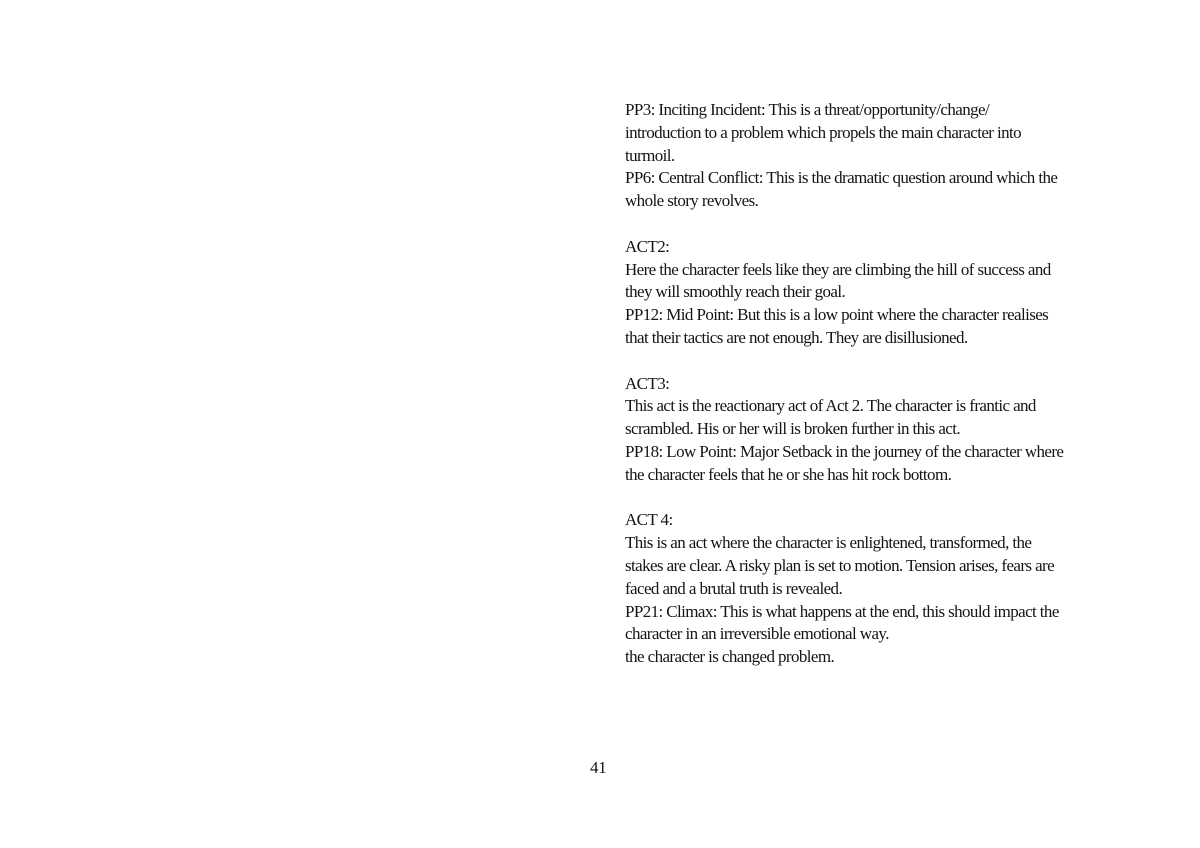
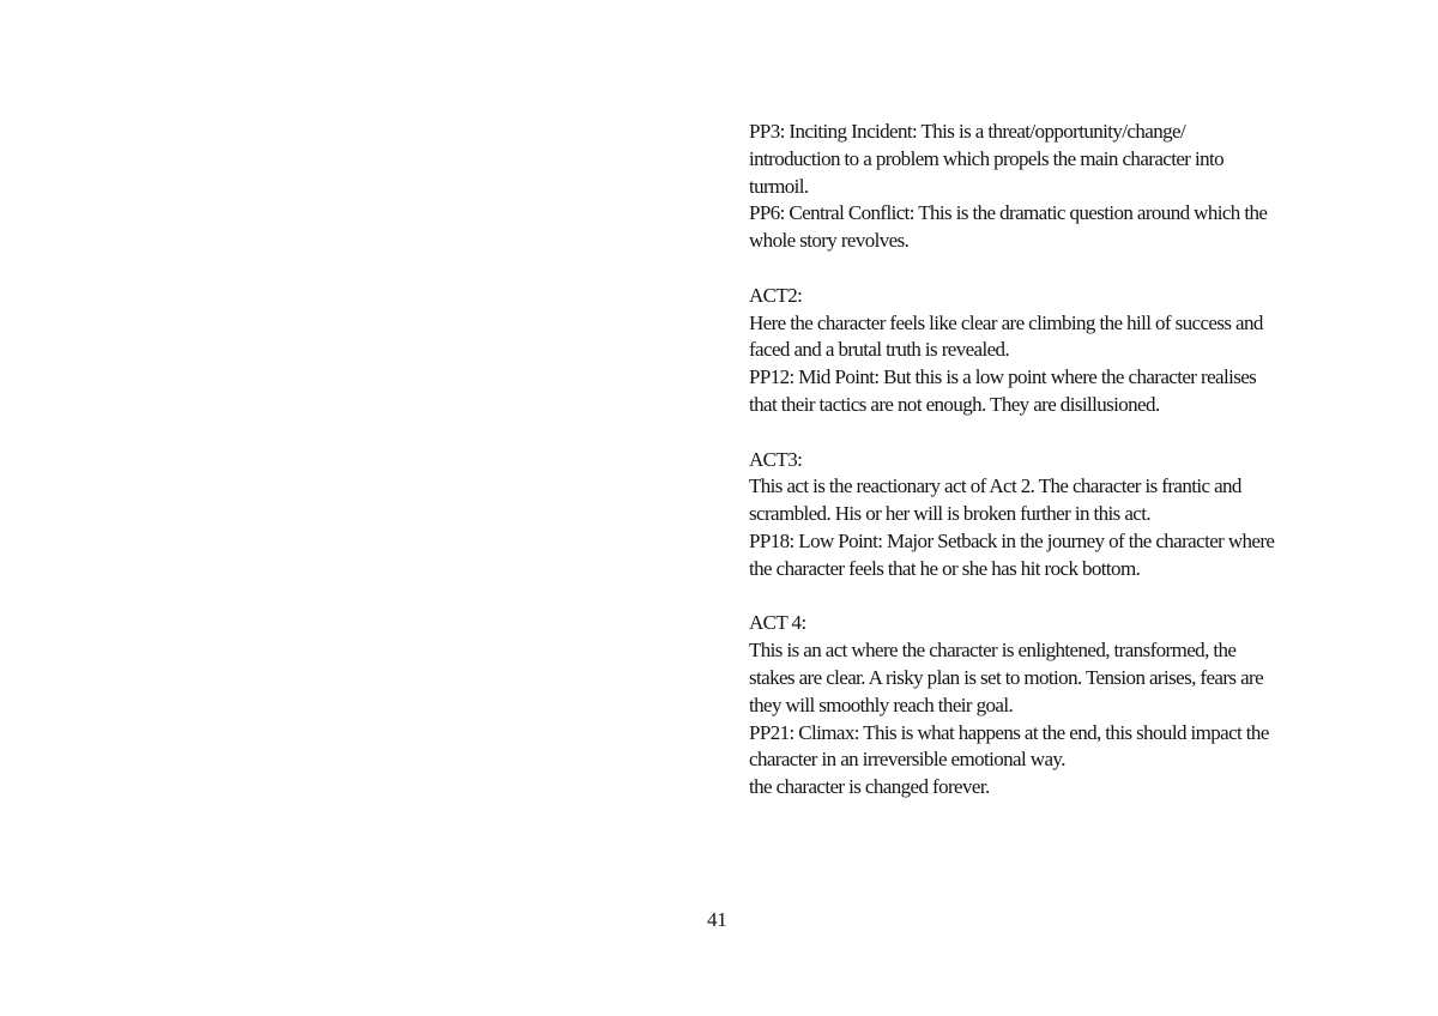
  PP3: Inciting Incident: This is a threat/opportunity/change/
  introduction to a problem which propels the main character into
  turmoil.
  PP6: Central Conflict: This is the dramatic question around which the
  whole story revolves.
  ACT2:
- Here the character feels like they are climbing the hill of success and
+ Here the character feels like clear are climbing the hill of success and
- they will smoothly reach their goal.
+ faced and a brutal truth is revealed.
  PP12: Mid Point: But this is a low point where the character realises
  that their tactics are not enough. They are disillusioned.
  ACT3:
  This act is the reactionary act of Act 2. The character is frantic and
  scrambled. His or her will is broken further in this act.
  PP18: Low Point: Major Setback in the journey of the character where
  the character feels that he or she has hit rock bottom.
  ACT 4:
  This is an act where the character is enlightened, transformed, the
  stakes are clear. A risky plan is set to motion. Tension arises, fears are
- faced and a brutal truth is revealed.
+ they will smoothly reach their goal.
  PP21: Climax: This is what happens at the end, this should impact the
  character in an irreversible emotional way.
- the character is changed problem.
+ the character is changed forever.
  41
